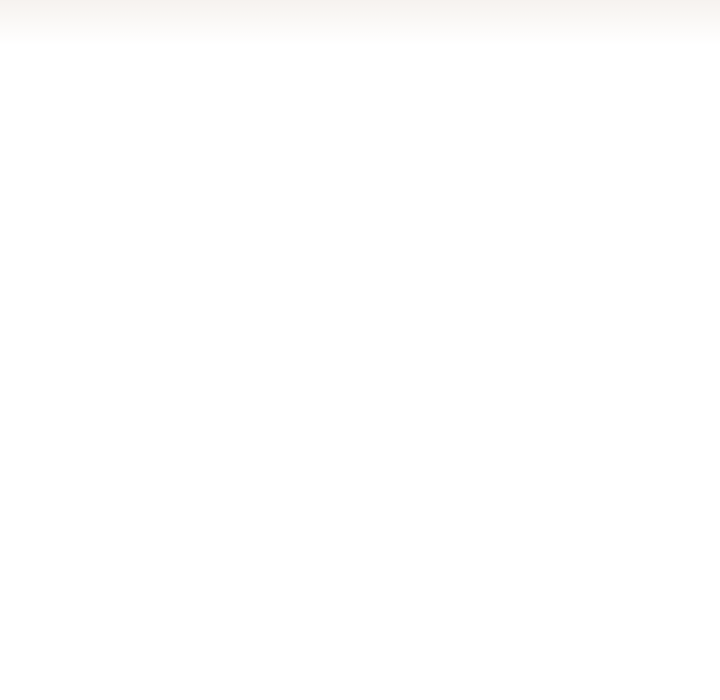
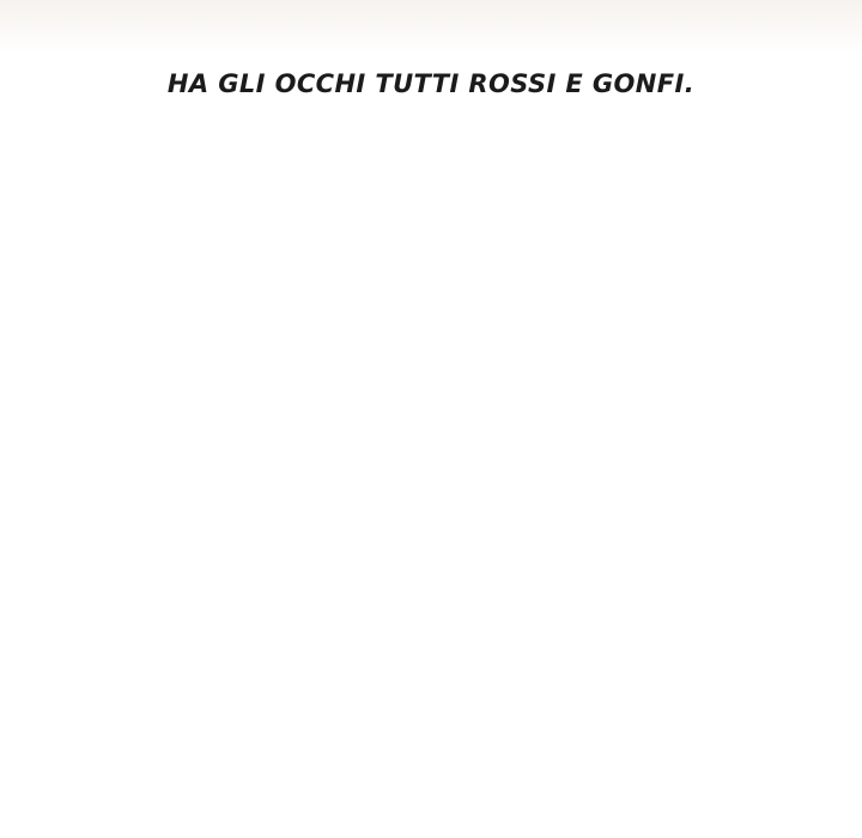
+ HA GLI OCCHI TUTTI ROSSI E GONFI.
